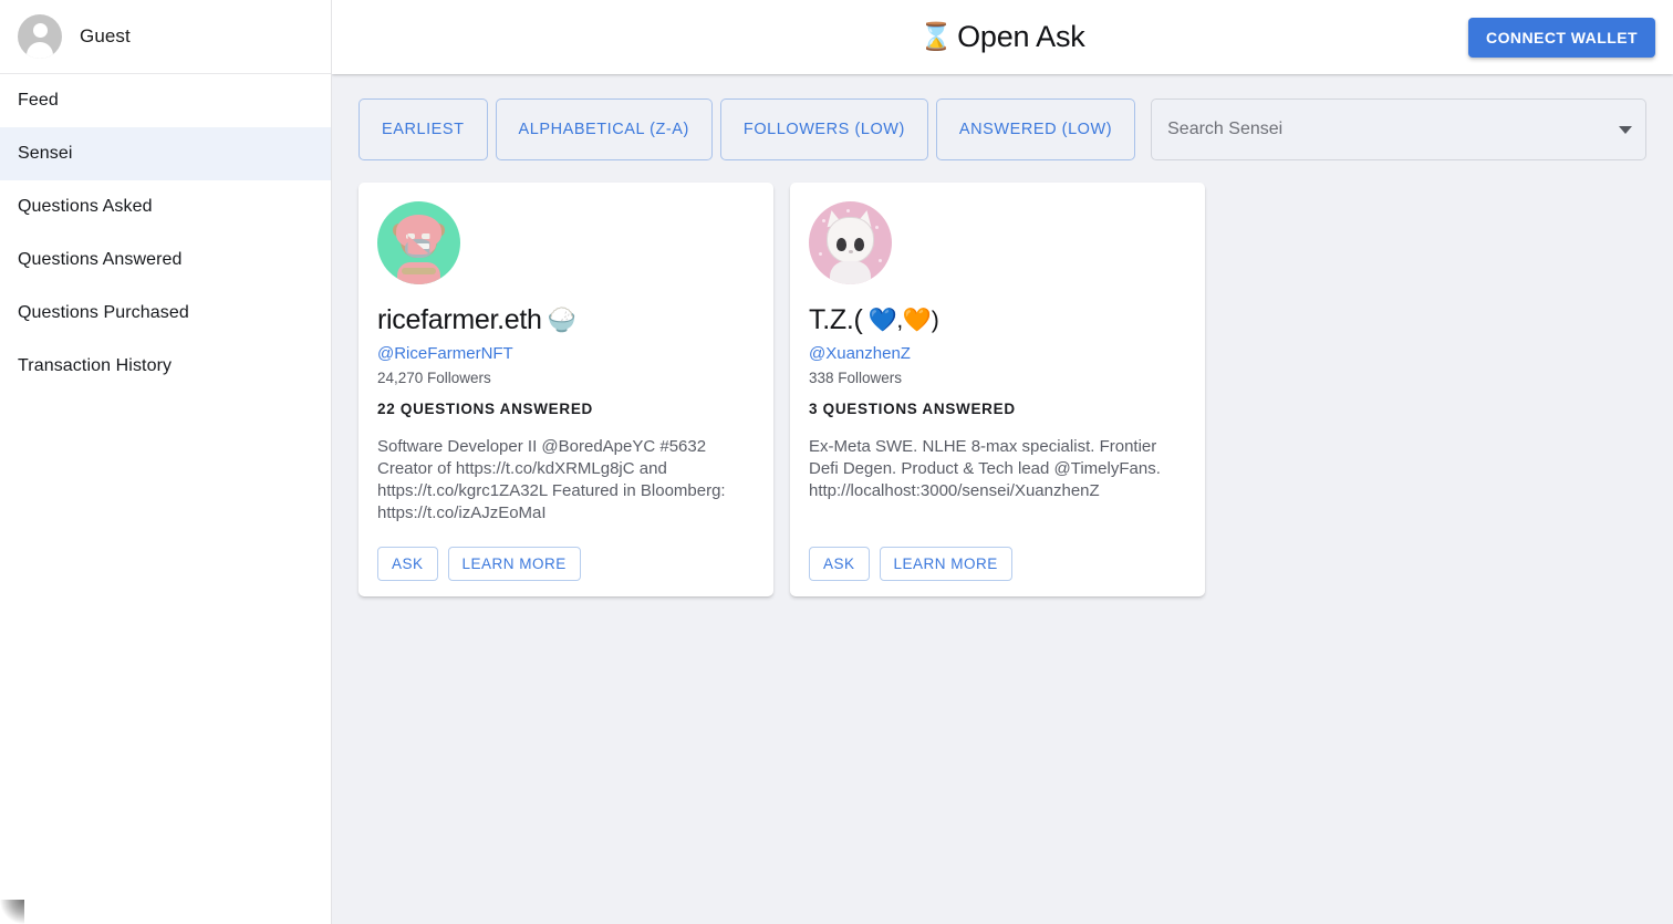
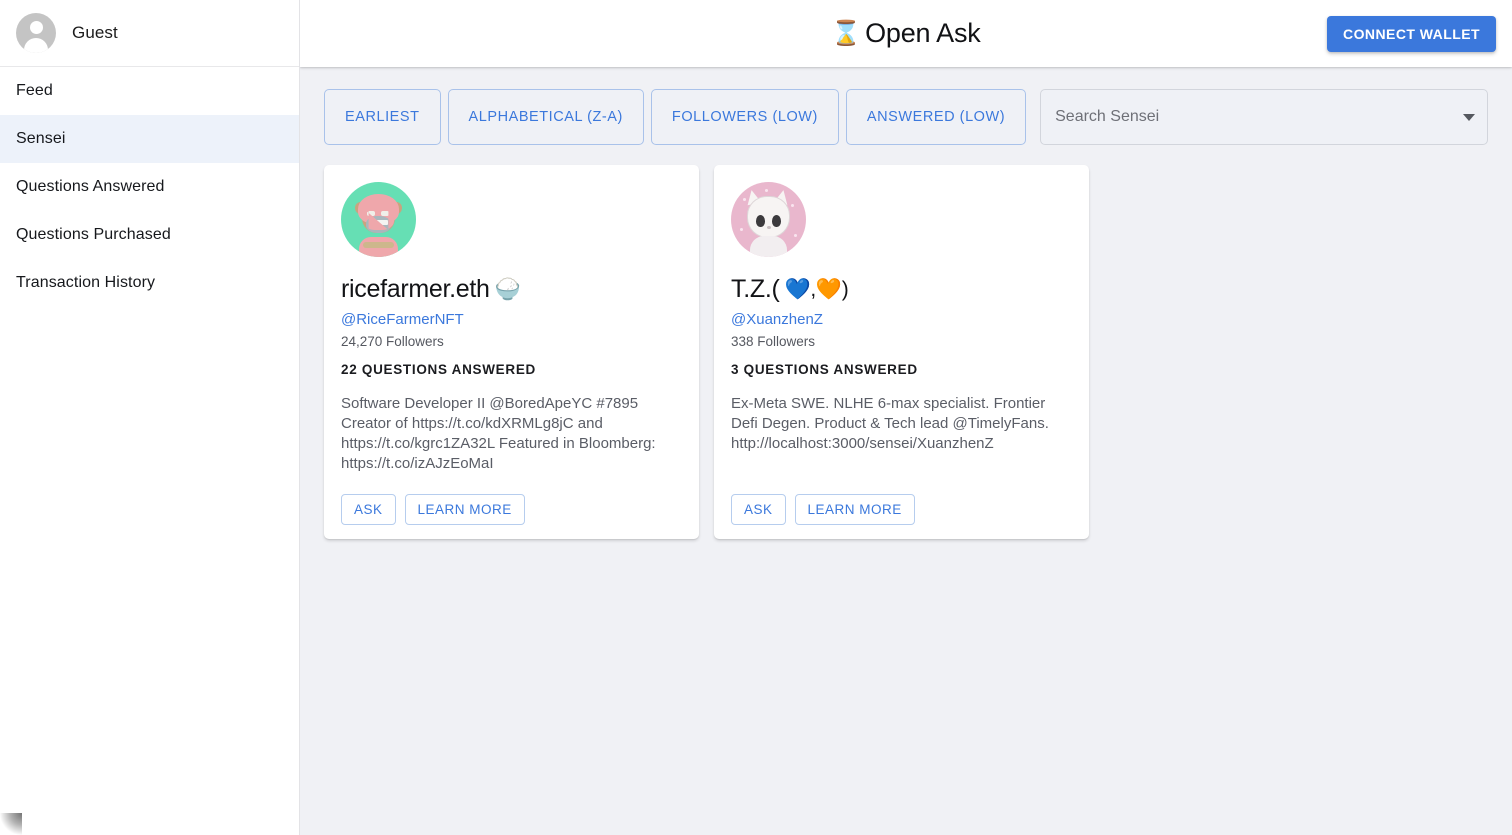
  Guest
  Feed
  Sensei
- Questions Asked
  Questions Answered
  Questions Purchased
  Transaction History
  ⌛
  Open Ask
  CONNECT WALLET
  EARLIEST
  ALPHABETICAL (Z-A)
  FOLLOWERS (LOW)
  ANSWERED (LOW)
  Search Sensei
  ricefarmer.eth
  🍚
  @RiceFarmerNFT
  24,270 Followers
  22 QUESTIONS ANSWERED
- Software Developer II @BoredApeYC #5632 Creator of https://t.co/kdXRMLg8jC and https://t.co/kgrc1ZA32L Featured in Bloomberg: https://t.co/izAJzEoMaI
+ Software Developer II @BoredApeYC #7895 Creator of https://t.co/kdXRMLg8jC and https://t.co/kgrc1ZA32L Featured in Bloomberg: https://t.co/izAJzEoMaI
  ASK
  LEARN MORE
  T.Z.(
  💙,🧡)
  @XuanzhenZ
  338 Followers
  3 QUESTIONS ANSWERED
- Ex-Meta SWE. NLHE 8-max specialist. Frontier Defi Degen. Product & Tech lead @TimelyFans. http://localhost:3000/sensei/XuanzhenZ
+ Ex-Meta SWE. NLHE 6-max specialist. Frontier Defi Degen. Product & Tech lead @TimelyFans. http://localhost:3000/sensei/XuanzhenZ
  ASK
  LEARN MORE
